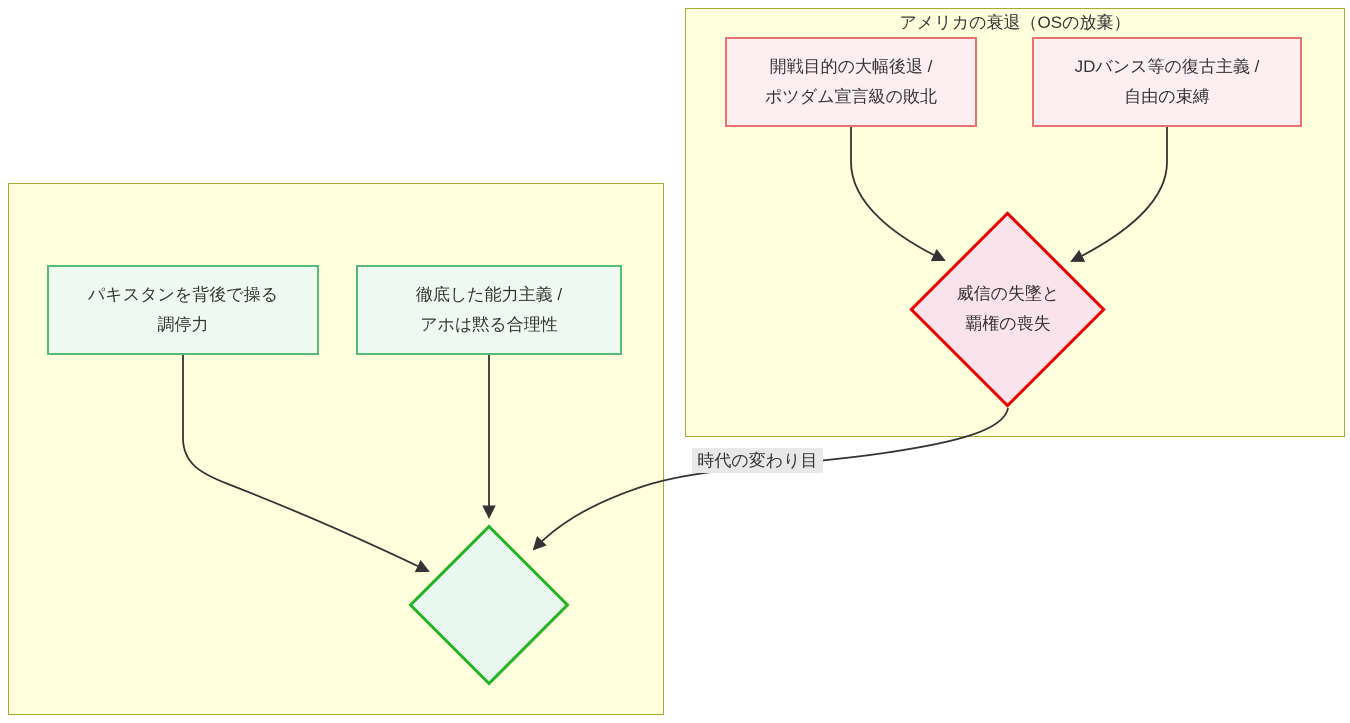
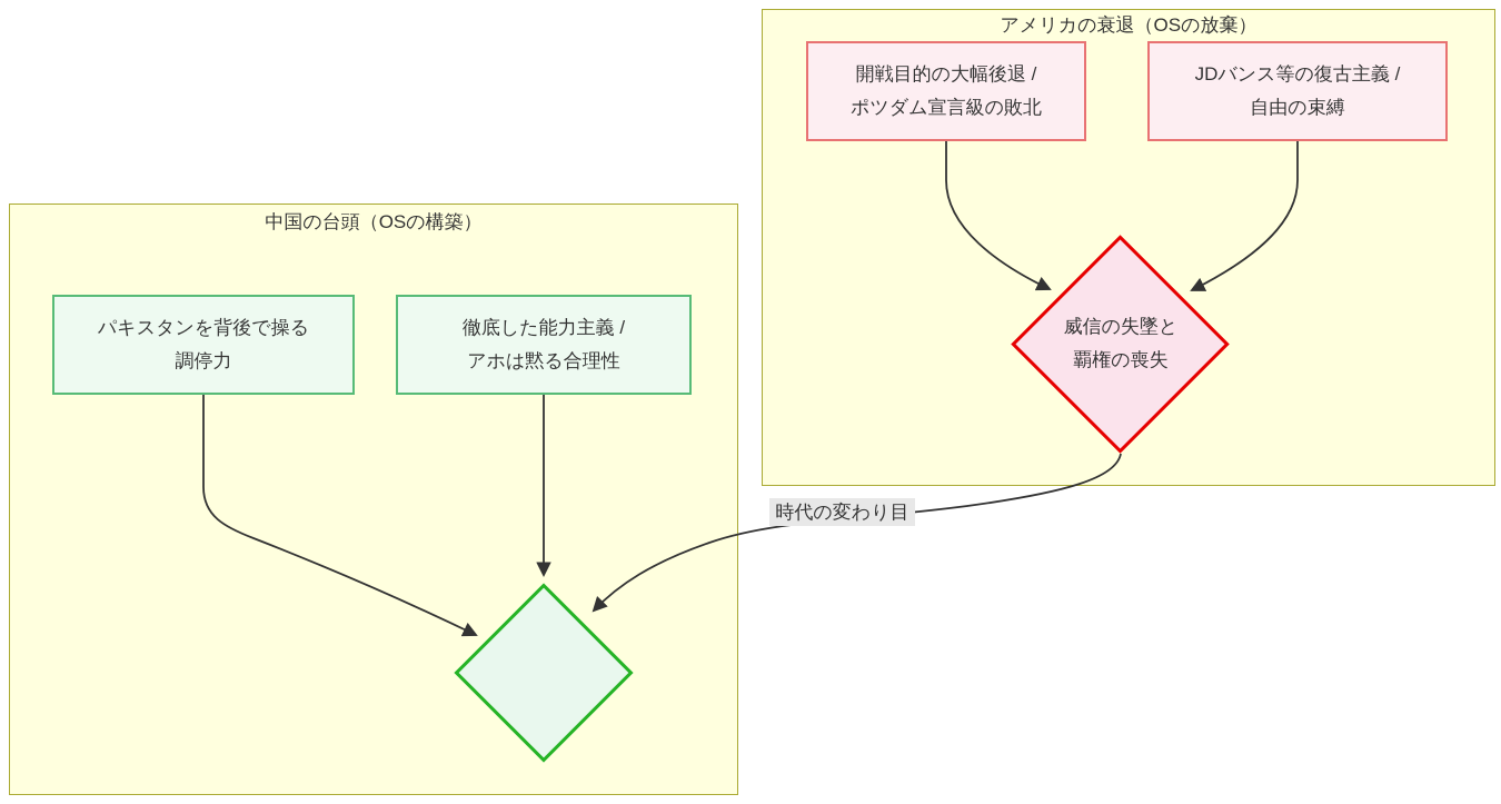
  アメリカの衰退（OSの放棄）
+ 中国の台頭（OSの構築）
  開戦目的の大幅後退 /
  ポツダム宣言級の敗北
  JDバンス等の復古主義 /
  自由の束縛
  威信の失墜と
  覇権の喪失
  パキスタンを背後で操る
  調停力
  徹底した能力主義 /
  アホは黙る合理性
  時代の変わり目
